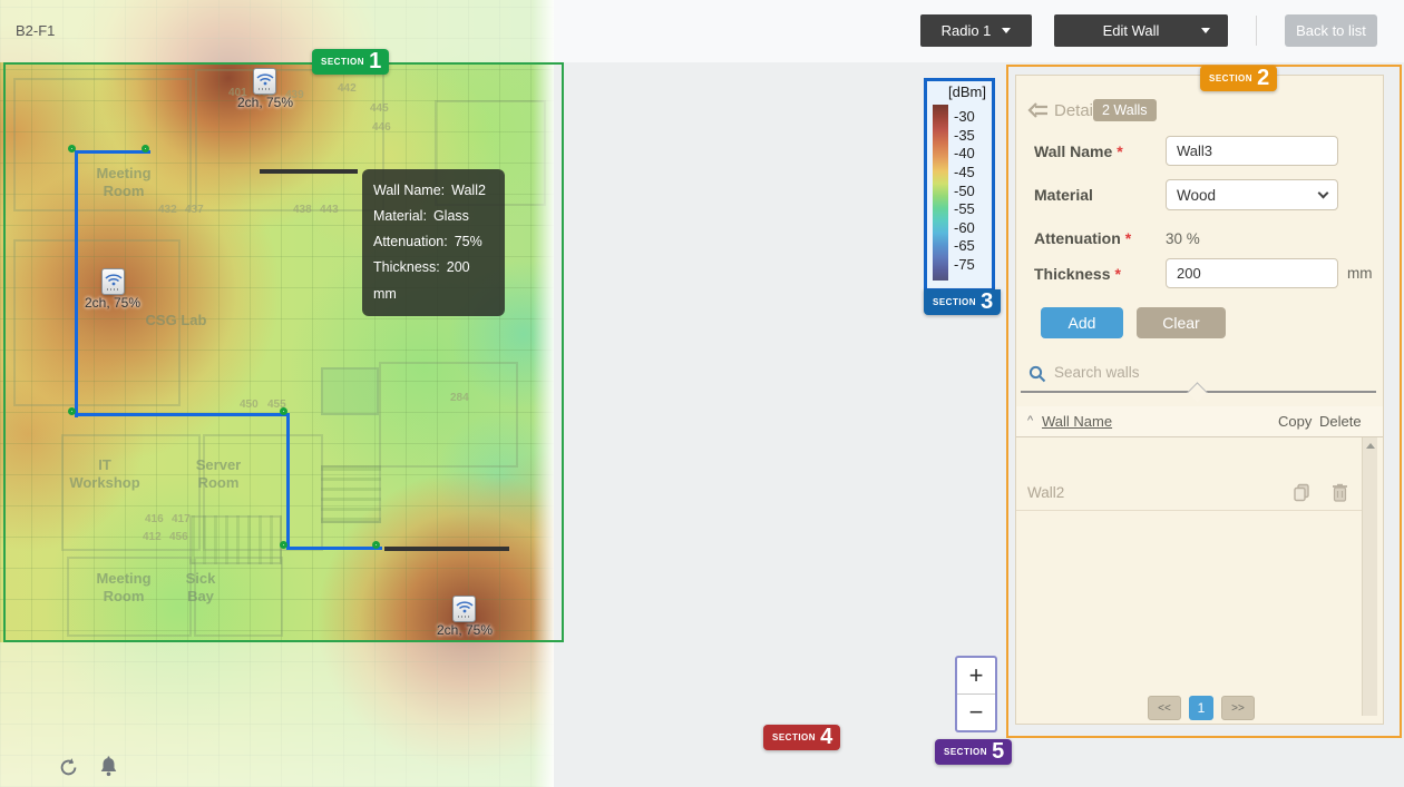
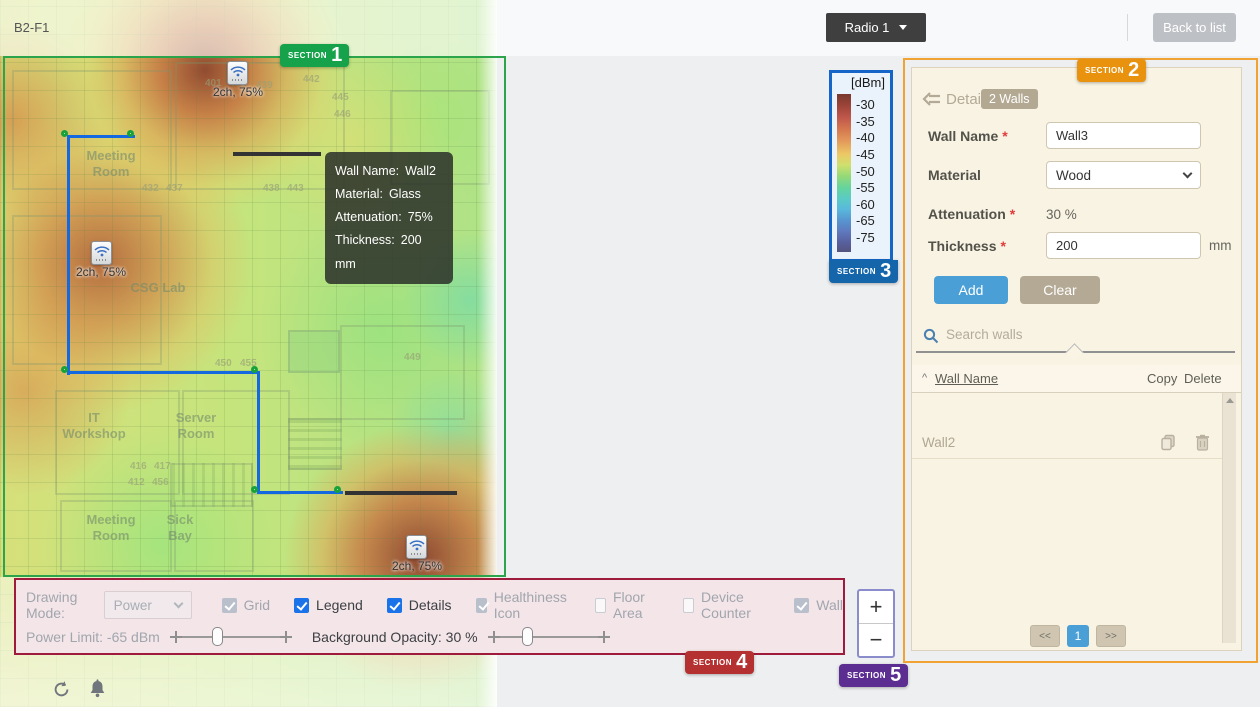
  Meeting Room
  CSG Lab
  IT Workshop
  Server Room
  Meeting Room
  Sick Bay
  401
  439
  442
  445
  446
  432
  437
  438
  443
  450
  455
- 284
+ 449
  416
  417
  412
  456
  2ch, 75%
  2ch, 75%
  2ch, 75%
  Wall Name: Wall2
  Material: Glass
  Attenuation: 75%
  Thickness: 200 mm
  B2-F1
  Radio 1
- Edit Wall
  Back to list
  [dBm]
  -30
  -35
  -40
  -45
  -50
  -55
  -60
  -65
  -75
  Detai
  2 Walls
  Wall Name *
  Wall3
  Material
  Wood
  Attenuation *
  30 %
  Thickness *
  200
  mm
  Add
  Clear
  Search walls
  ^
  Wall Name
  Copy
  Delete
  Wall2
  <<
  1
  >>
+ Drawing Mode:
+ Power
+ Grid
+ Legend
+ Details
+ Healthiness Icon
+ Floor Area
+ Device Counter
+ Wall
+ Power Limit: -65 dBm
+ Background Opacity: 30 %
  +
  −
  SECTION
  1
  SECTION
  2
  SECTION
  3
  SECTION
  4
  SECTION
  5
